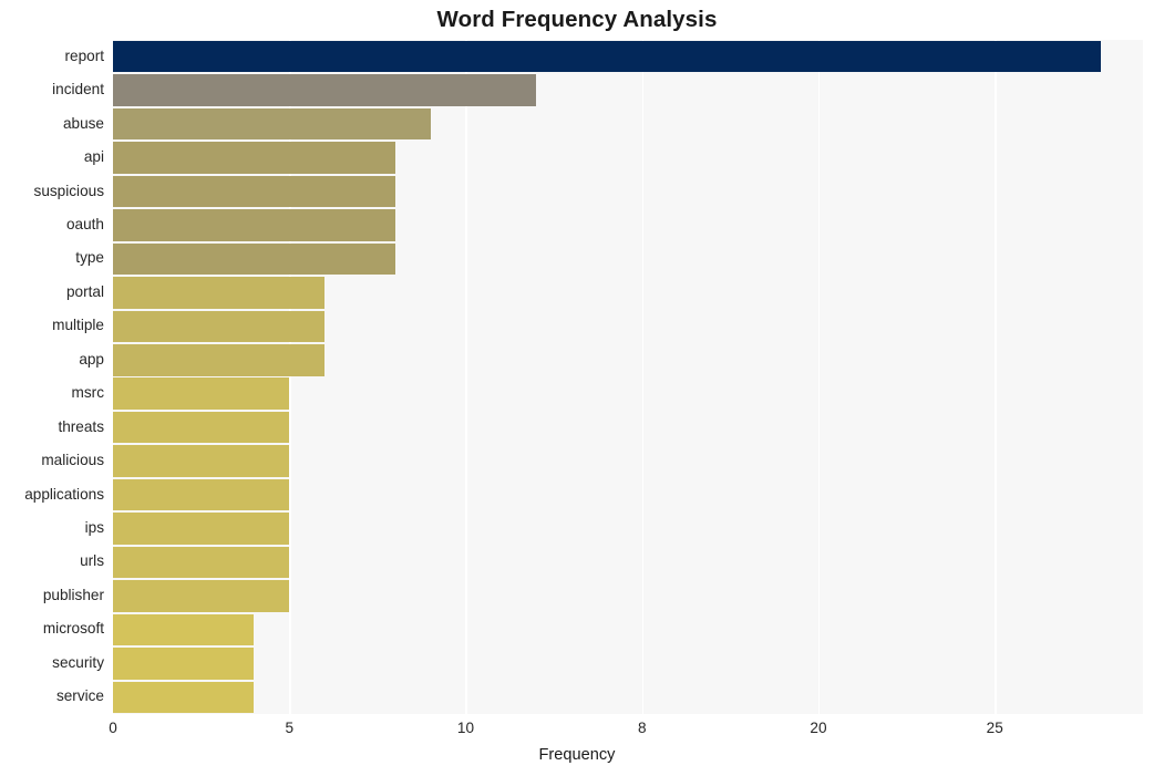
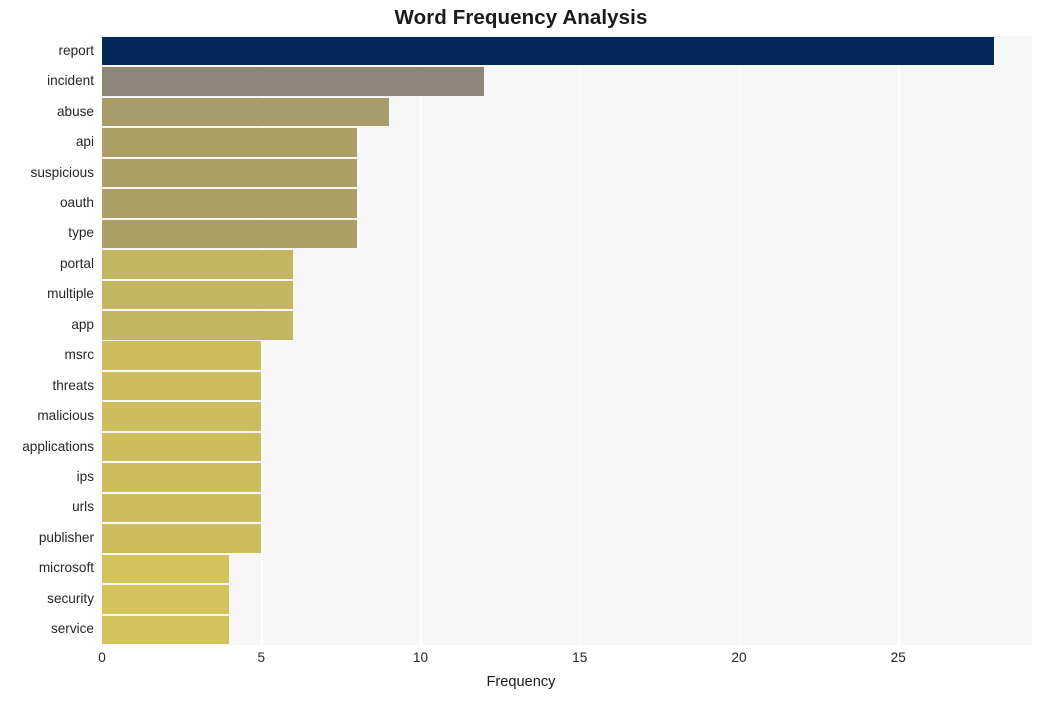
  Word Frequency Analysis
  report
  incident
  abuse
  api
  suspicious
  oauth
  type
  portal
  multiple
  app
  msrc
  threats
  malicious
  applications
  ips
  urls
  publisher
  microsoft
  security
  service
  0
  5
  10
- 8
+ 15
  20
  25
  Frequency
